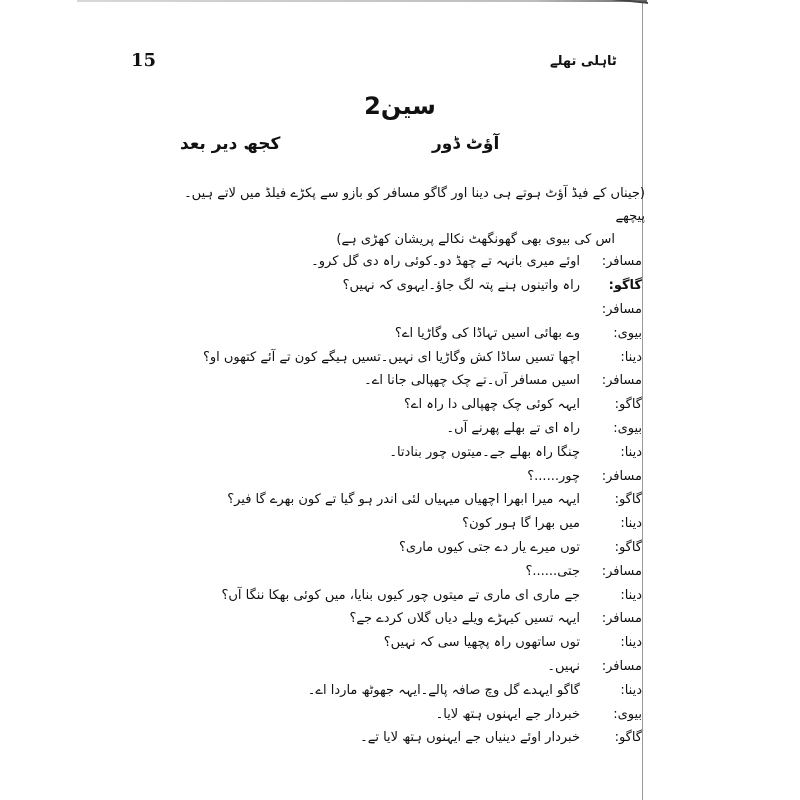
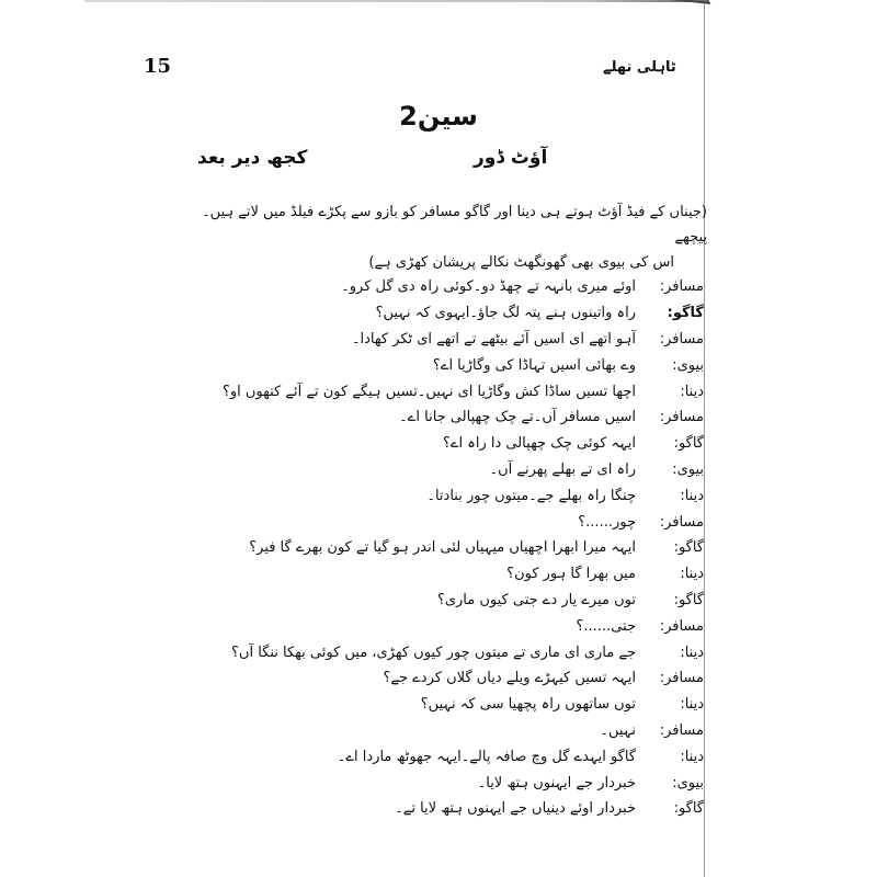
  15
  ٹاہلی تھلے
  سین2
  آؤٹ ڈور
  کجھ دیر بعد
  (جیناں کے فیڈ آؤٹ ہوتے ہی دینا اور گاگو مسافر کو بازو سے پکڑے فیلڈ میں لاتے ہیں۔ پیچھے
  اس کی بیوی بھی گھونگھٹ نکالے پریشان کھڑی ہے)
  مسافر:
  اوئے میری بانہہ تے چھڈ دو۔کوئی راہ دی گل کرو۔
  گاگو:
  راہ واتینوں ہنے پتہ لگ جاؤ۔ایہوی کہ نہیں؟
  مسافر:
+ آہو اتھے ای اسیں آئے بیٹھے تے اتھے ای ٹکر کھادا۔
  بیوی:
  وے بھائی اسیں تہاڈا کی وگاڑیا اے؟
  دینا:
  اچھا تسیں ساڈا کش وگاڑیا ای نہیں۔تسیں ہیگے کون تے آئے کتھوں او؟
  مسافر:
  اسیں مسافر آں۔تے چک چھپالی جانا اے۔
  گاگو:
  ایہہ کوئی چک چھپالی دا راہ اے؟
  بیوی:
  راہ ای تے بھلے پھرنے آں۔
  دینا:
  چنگا راہ بھلے جے۔میتوں چور بنادتا۔
  مسافر:
  چور......؟
  گاگو:
  ایہہ میرا ابھرا اچھیاں میہیاں لئی اندر ہو گیا تے کون بھرے گا فیر؟
  دینا:
  میں بھرا گا ہور کون؟
  گاگو:
  توں میرے یار دے جتی کیوں ماری؟
  مسافر:
  جتی......؟
  دینا:
- جے ماری ای ماری تے میتوں چور کیوں بنایا، میں کوئی بھکا ننگا آں؟
+ جے ماری ای ماری تے میتوں چور کیوں کھڑی، میں کوئی بھکا ننگا آں؟
  مسافر:
  ایہہ تسیں کیہڑے ویلے دیاں گلاں کردے جے؟
  دینا:
  توں ساتھوں راہ پچھیا سی کہ نہیں؟
  مسافر:
  نہیں۔
  دینا:
  گاگو ایہدے گل وچ صافہ پالے۔ایہہ جھوٹھ ماردا اے۔
  بیوی:
  خبردار جے ایہنوں ہتھ لایا۔
  گاگو:
  خبردار اوئے دینیاں جے ایہنوں ہتھ لایا تے۔
